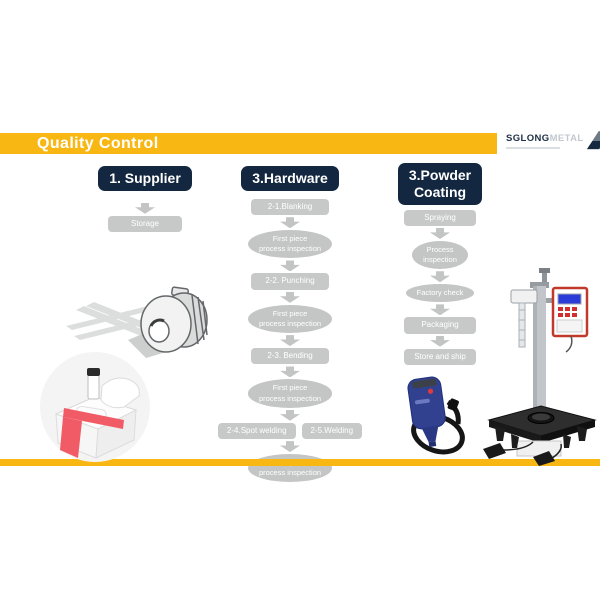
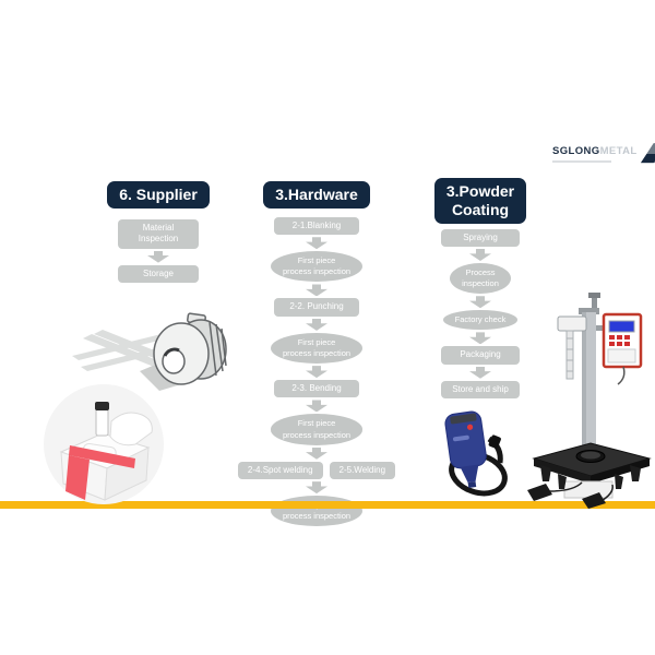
- Quality Control
  SGLONGMETAL
- 1. Supplier
+ 6. Supplier
+ Material
+ Inspection
  Storage
  3.Hardware
  2-1.Blanking
  First piece
  process inspection
  2-2. Punching
  First piece
  process inspection
  2-3. Bending
  First piece
  process inspection
  2-4.Spot welding
  2-5.Welding
  process inspection
  3.Powder
  Coating
  Spraying
  Process
  inspection
  Factory check
  Packaging
  Store and ship
